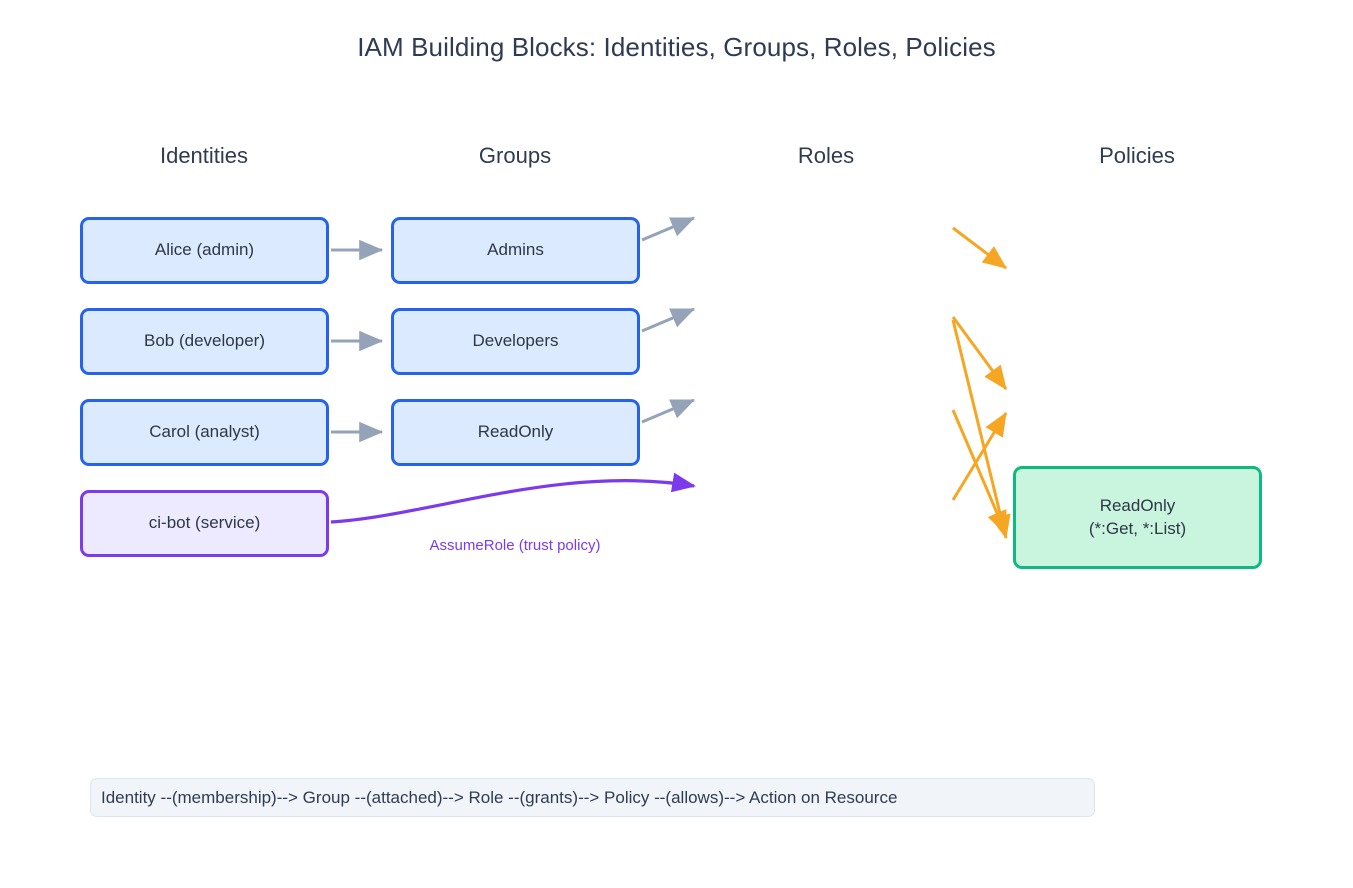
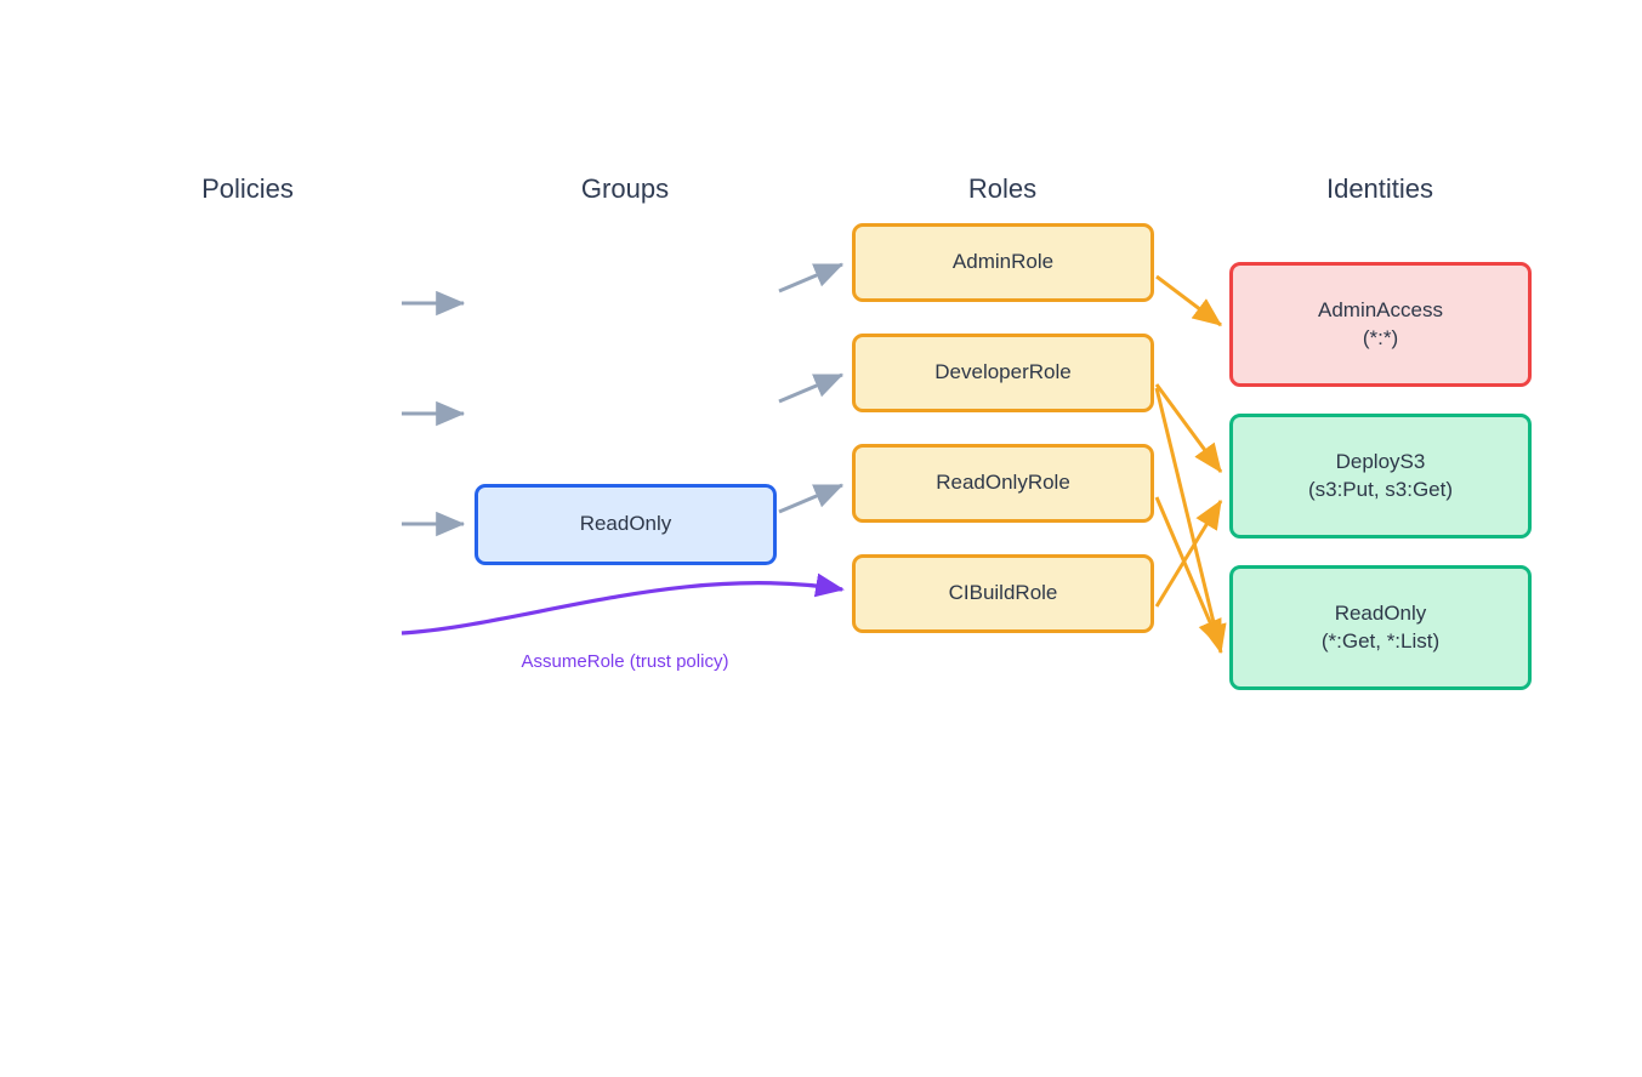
- IAM Building Blocks: Identities, Groups, Roles, Policies
- Identities
+ Policies
  Groups
  Roles
- Policies
+ Identities
- Alice (admin)
- Bob (developer)
- Carol (analyst)
- ci-bot (service)
- Admins
- Developers
  ReadOnly
+ AdminRole
+ DeveloperRole
+ ReadOnlyRole
+ CIBuildRole
+ AdminAccess
+ (*:*)
+ DeployS3
+ (s3:Put, s3:Get)
  ReadOnly
  (*:Get, *:List)
  AssumeRole (trust policy)
- Identity --(membership)--> Group --(attached)--> Role --(grants)--> Policy --(allows)--> Action on Resource
